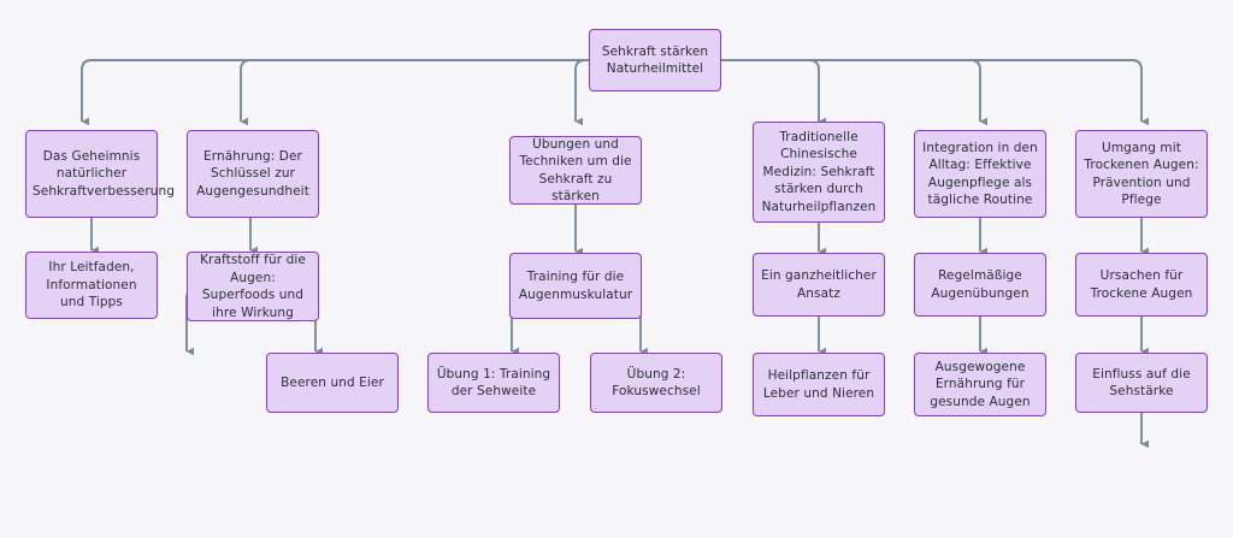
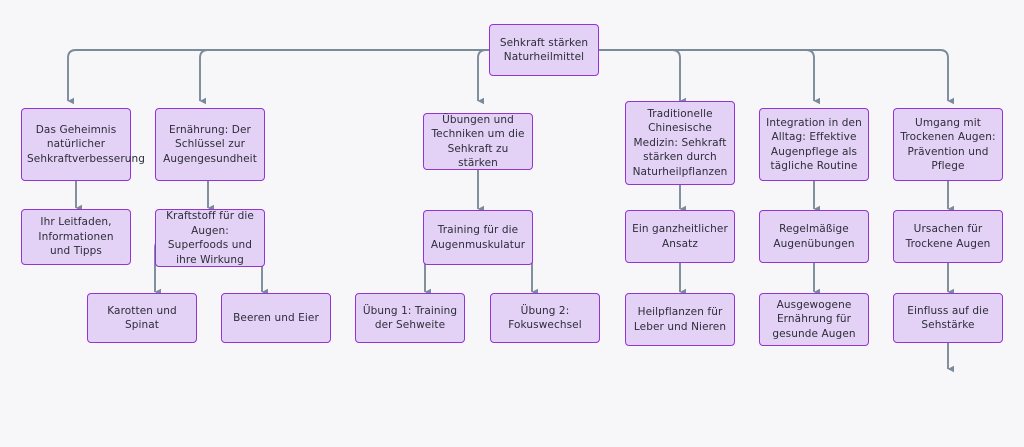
  Sehkraft stärken Naturheilmittel
  Das Geheimnis natürlicher Sehkraftverbesserung
  Ihr Leitfaden, Informationen und Tipps
  Ernährung: Der Schlüssel zur Augengesundheit
  Kraftstoff für die Augen: Superfoods und ihre Wirkung
+ Karotten und Spinat
  Beeren und Eier
  Übungen und Techniken um die Sehkraft zu stärken
  Training für die Augenmuskulatur
  Übung 1: Training der Sehweite
  Übung 2: Fokuswechsel
  Traditionelle Chinesische Medizin: Sehkraft stärken durch Naturheilpflanzen
  Ein ganzheitlicher Ansatz
  Heilpflanzen für Leber und Nieren
  Integration in den Alltag: Effektive Augenpflege als tägliche Routine
  Regelmäßige Augenübungen
  Ausgewogene Ernährung für gesunde Augen
  Umgang mit Trockenen Augen: Prävention und Pflege
  Ursachen für Trockene Augen
  Einfluss auf die Sehstärke
